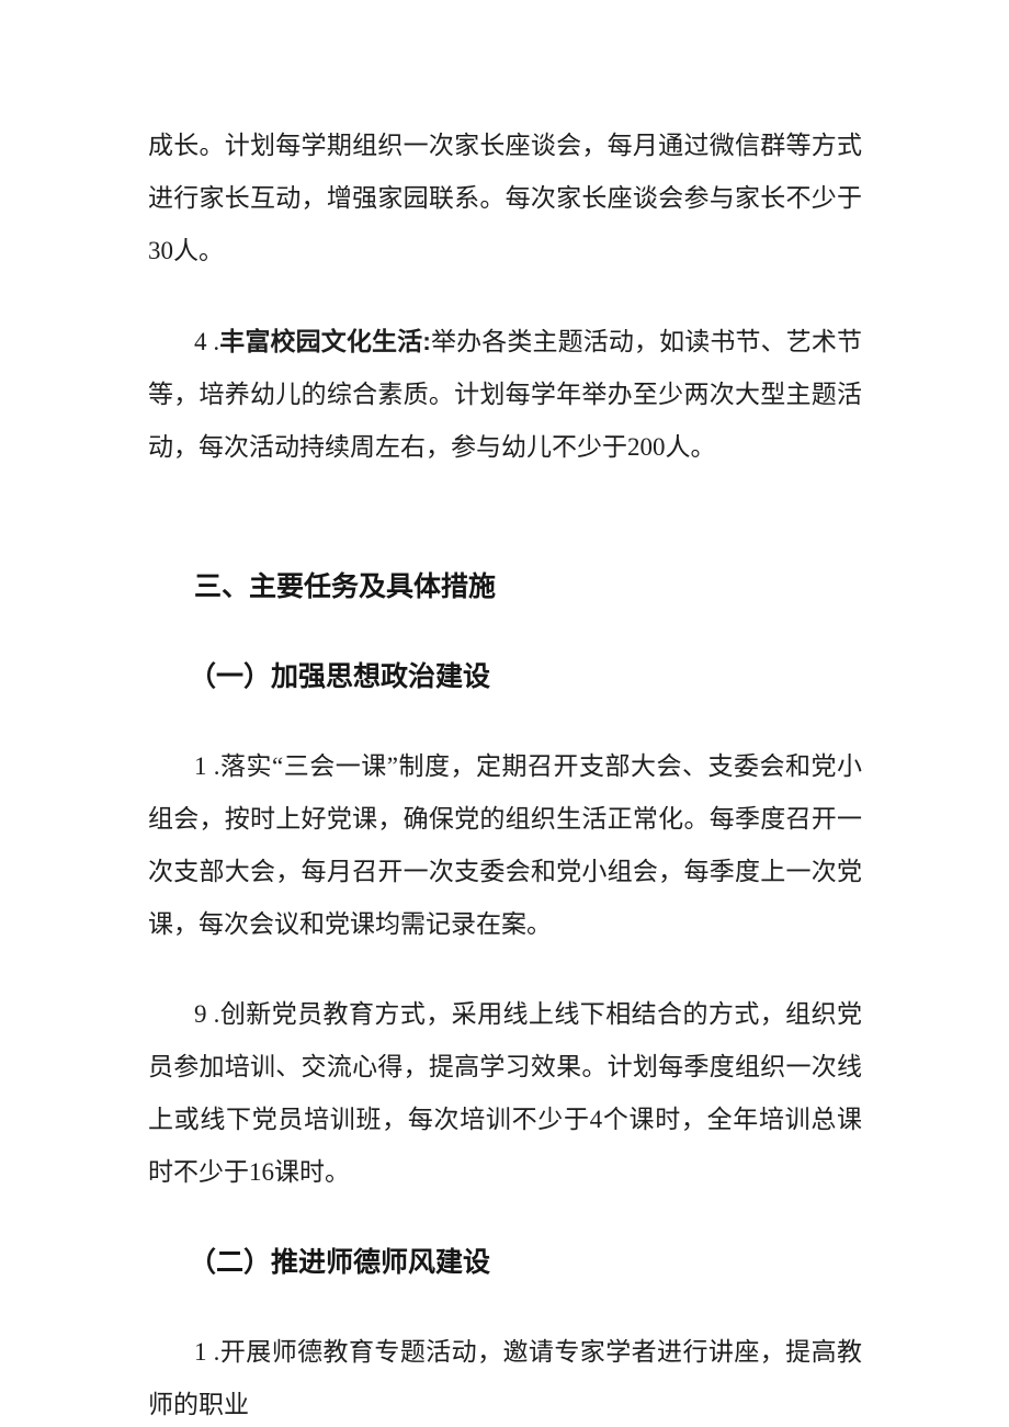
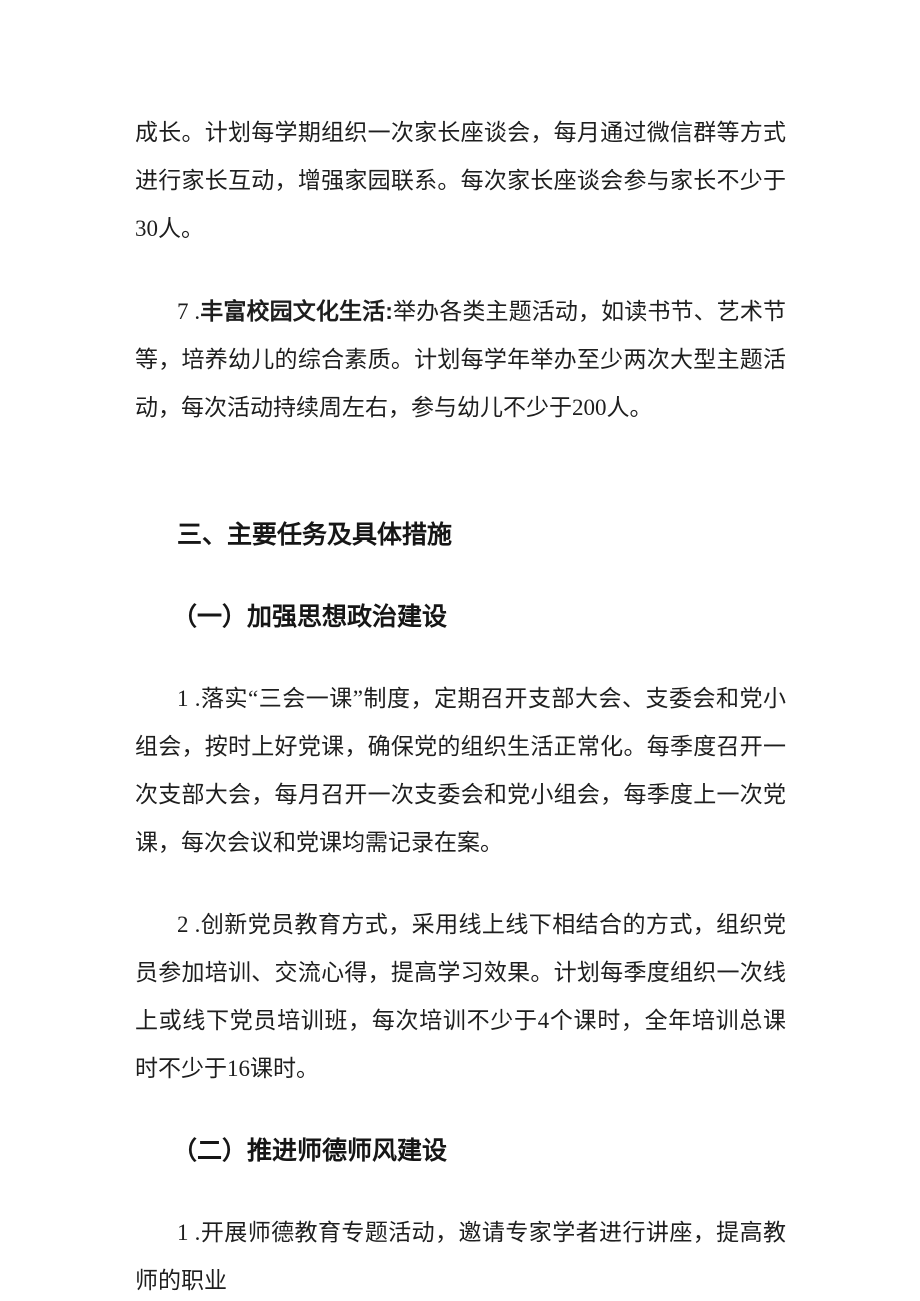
  成长。计划每学期组织一次家长座谈会，每月通过微信群等方式进行家长互动，增强家园联系。每次家长座谈会参与家长不少于30人。
- 4 .丰富校园文化生活:举办各类主题活动，如读书节、艺术节等，培养幼儿的综合素质。计划每学年举办至少两次大型主题活动，每次活动持续周左右，参与幼儿不少于200人。
+ 7 .丰富校园文化生活:举办各类主题活动，如读书节、艺术节等，培养幼儿的综合素质。计划每学年举办至少两次大型主题活动，每次活动持续周左右，参与幼儿不少于200人。
  三、主要任务及具体措施
  （一）加强思想政治建设
  1 .落实“三会一课”制度，定期召开支部大会、支委会和党小组会，按时上好党课，确保党的组织生活正常化。每季度召开一次支部大会，每月召开一次支委会和党小组会，每季度上一次党课，每次会议和党课均需记录在案。
- 9 .创新党员教育方式，采用线上线下相结合的方式，组织党员参加培训、交流心得，提高学习效果。计划每季度组织一次线上或线下党员培训班，每次培训不少于4个课时，全年培训总课时不少于16课时。
+ 2 .创新党员教育方式，采用线上线下相结合的方式，组织党员参加培训、交流心得，提高学习效果。计划每季度组织一次线上或线下党员培训班，每次培训不少于4个课时，全年培训总课时不少于16课时。
  （二）推进师德师风建设
  1 .开展师德教育专题活动，邀请专家学者进行讲座，提高教师的职业
